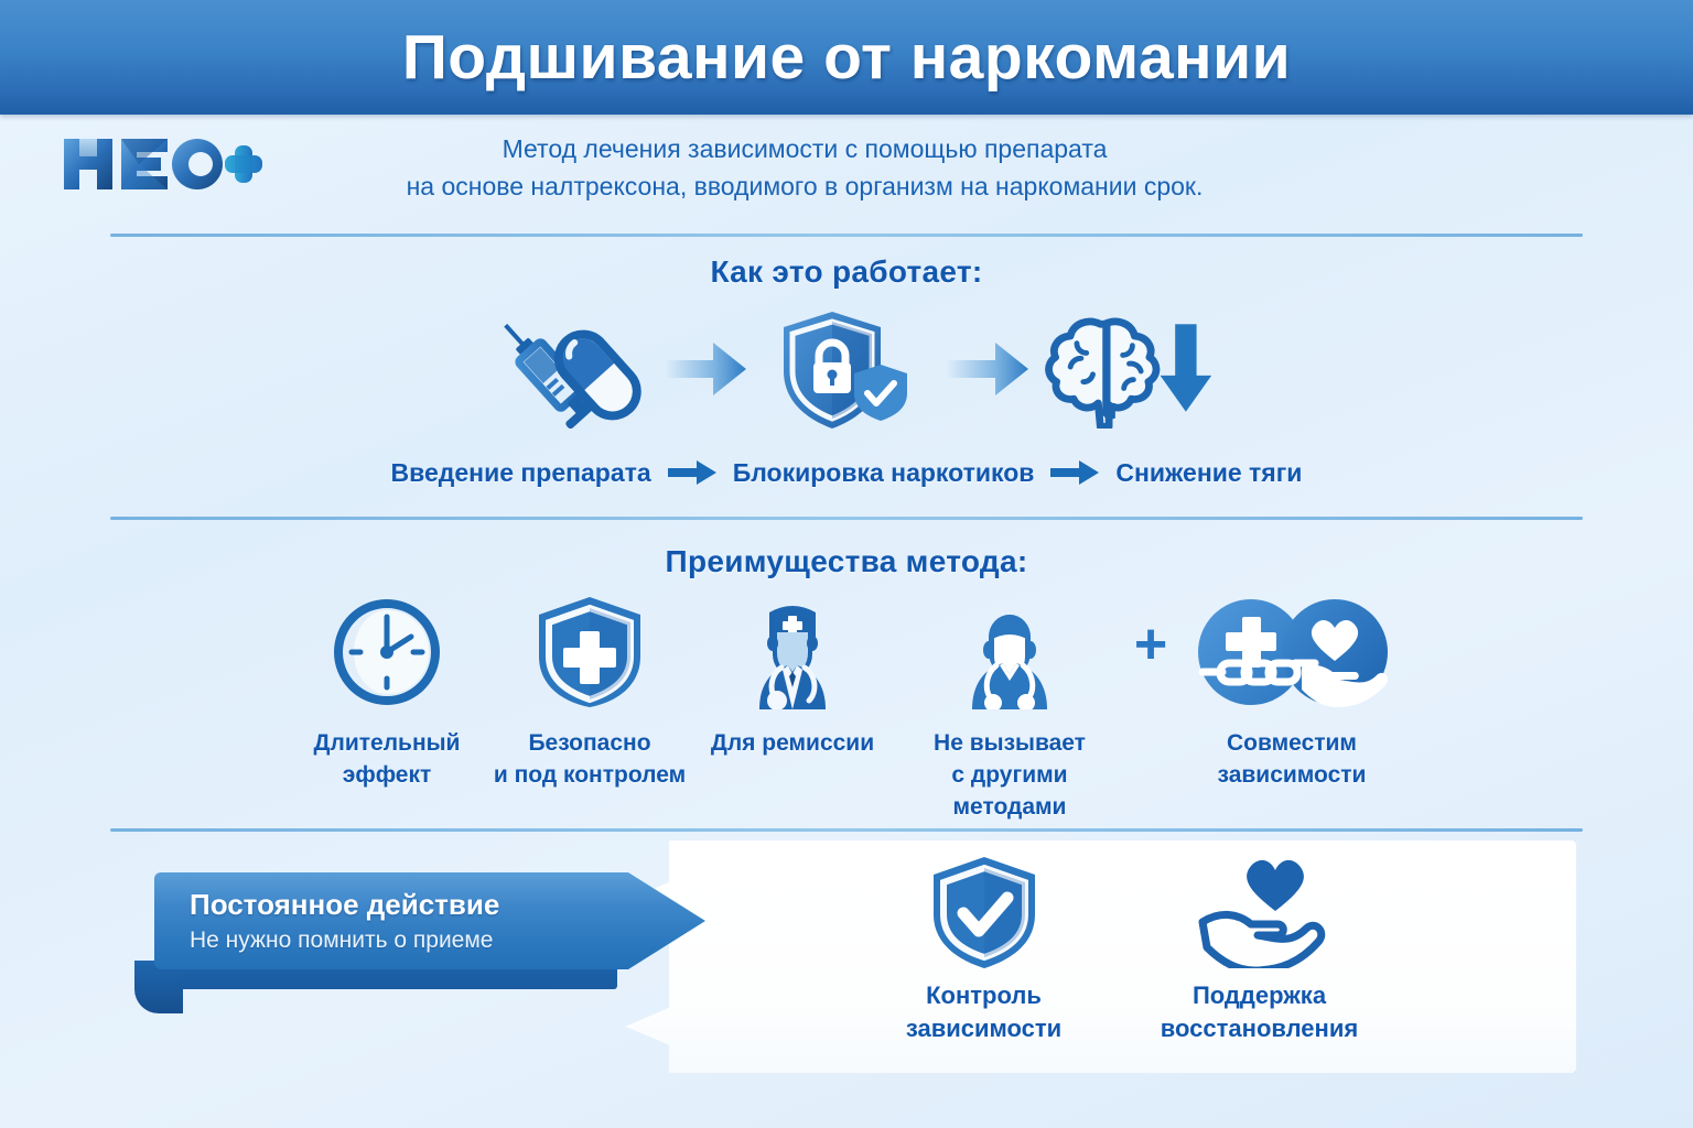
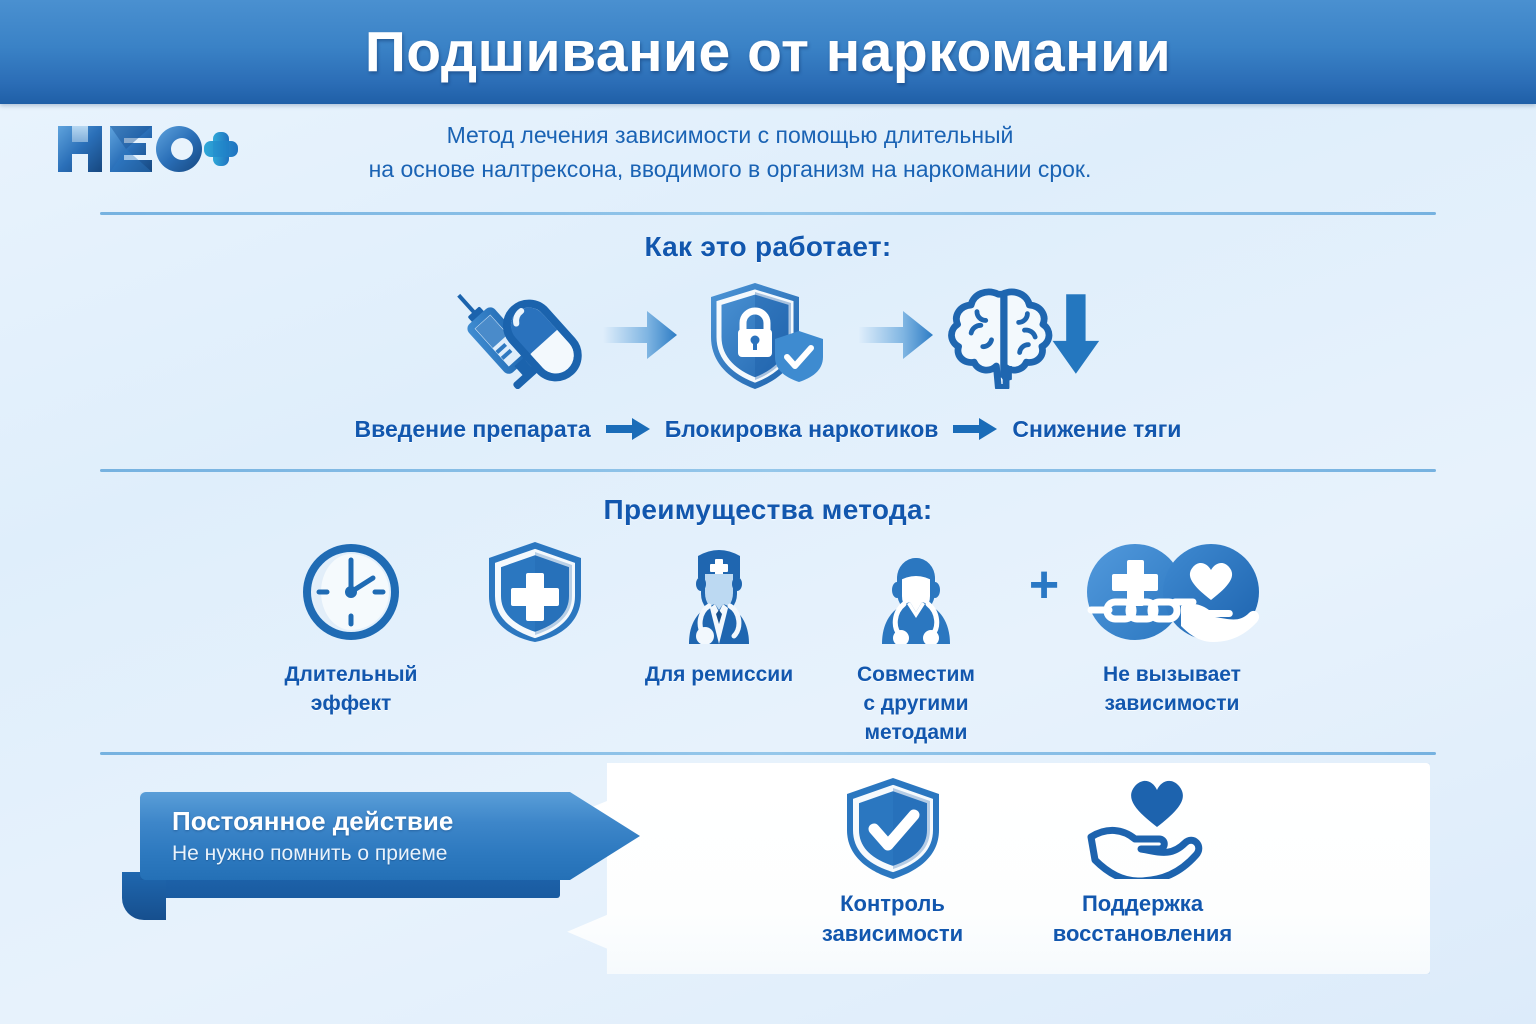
  Подшивание от наркомании
- Метод лечения зависимости с помощью препарата
+ Метод лечения зависимости с помощью длительный
  на основе налтрексона, вводимого в организм на наркомании срок.
  Как это работает:
  Введение препарата
  Блокировка наркотиков
  Снижение тяги
  Преимущества метода:
  Длительный эффект
- Безопасно
- и под контролем
  Для ремиссии
- Не вызывает
+ Совместим
  с другими
  методами
  +
- Совместим
+ Не вызывает
  зависимости
  Контроль зависимости
  Поддержка
  восстановления
  Постоянное действие
  Не нужно помнить о приеме
